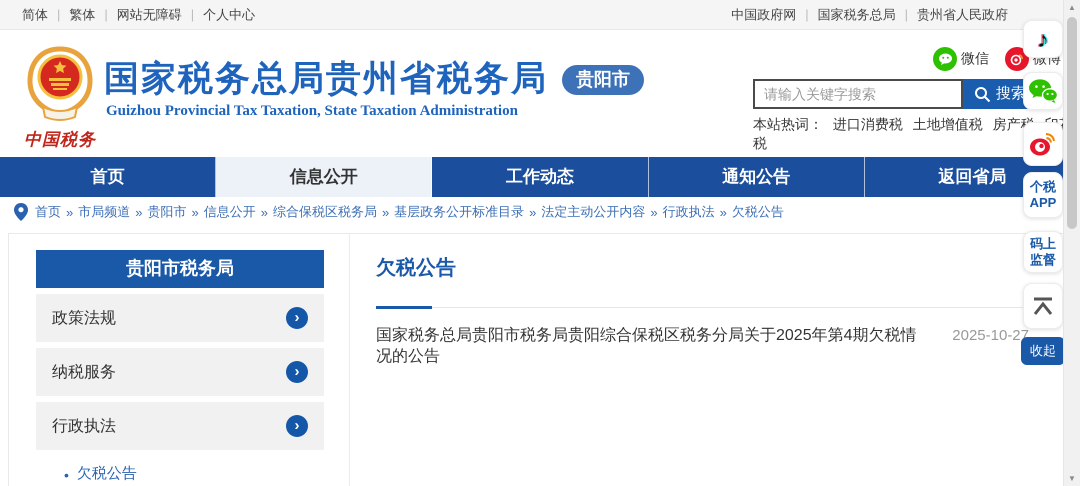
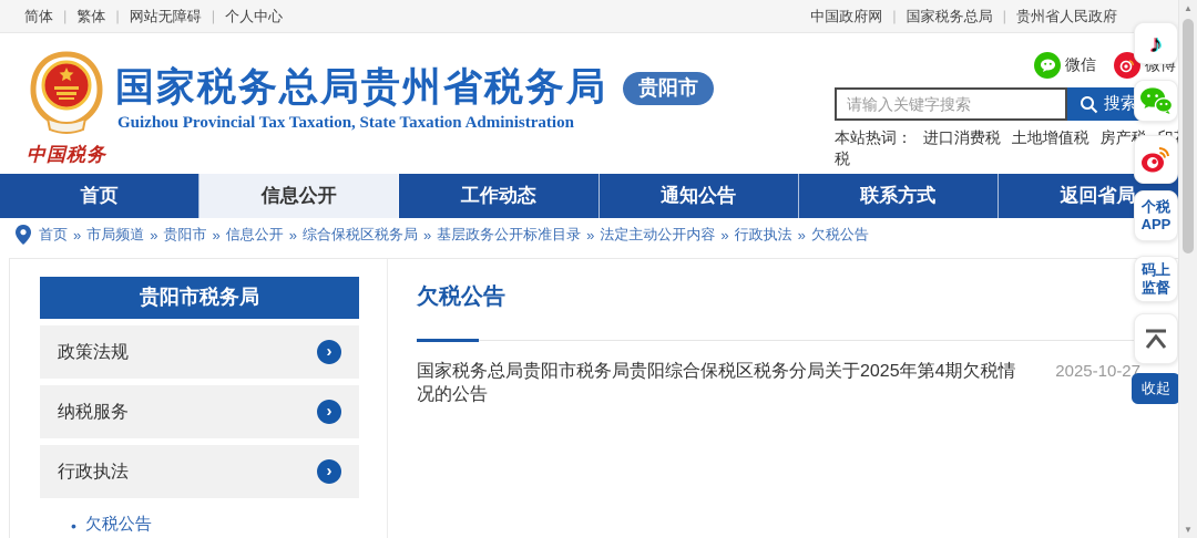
  简体
  |
  繁体
  |
  网站无障碍
  |
  个人中心
  中国政府网
  |
  国家税务总局
  |
  贵州省人民政府
  中国税务
  国家税务总局贵州省税务局
  贵阳市
  Guizhou Provincial Tax Taxation, State Taxation Administration
  微信
  请输入关键字搜索
  搜索
  本站热词： 进口消费税 土地增值税 房产税
  首页
  信息公开
  工作动态
  通知公告
+ 联系方式
  返回省局
  首页
  »
  市局频道
  »
  贵阳市
  »
  信息公开
  »
  综合保税区税务局
  »
  基层政务公开标准目录
  »
  法定主动公开内容
  »
  行政执法
  »
  欠税公告
  贵阳市税务局
  政策法规
  ›
  纳税服务
  ›
  行政执法
  ›
  •
  欠税公告
  欠税公告
  国家税务总局贵阳市税务局贵阳综合保税区税务分局关于2025年第4期欠税情况的公告
  2025-10-27
  ♪
  个税APP
  码上监督
  收起
  ▲
  ▼
